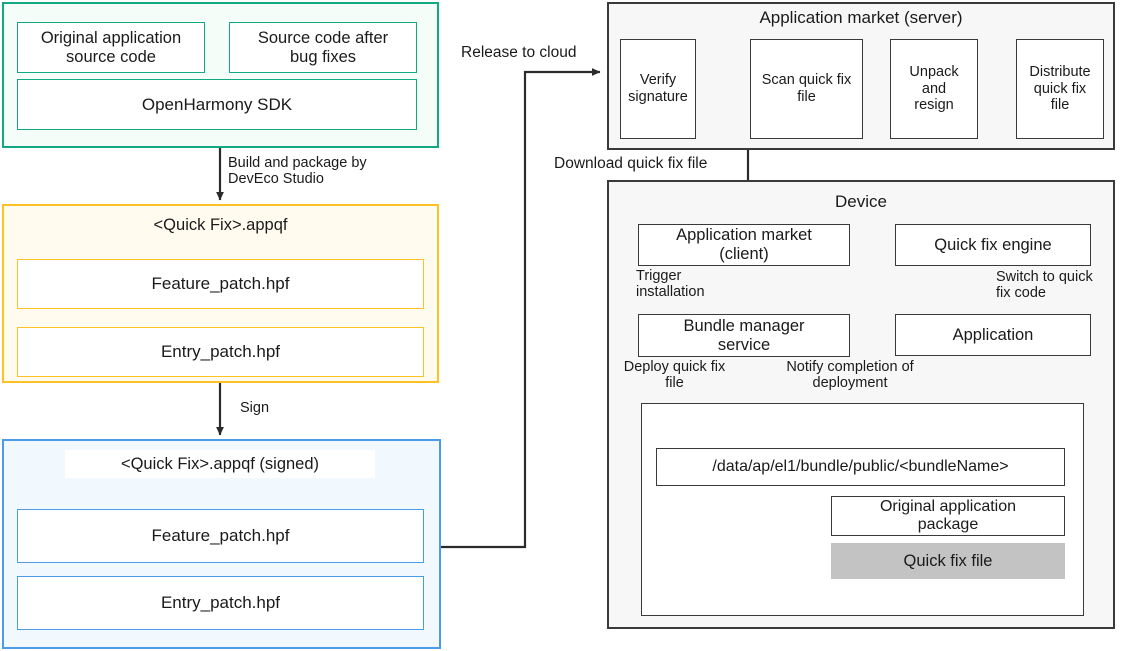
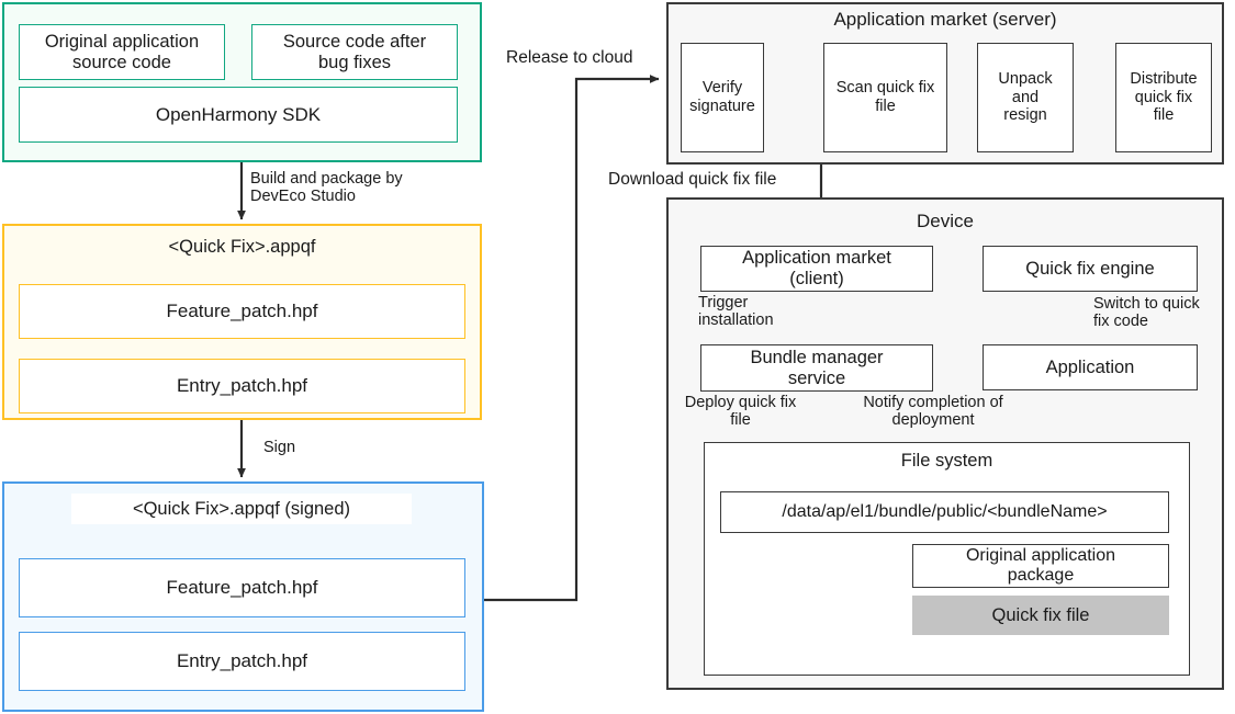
  Original application
  source code
  Source code after
  bug fixes
  OpenHarmony SDK
  Build and package by
  DevEco Studio
  <Quick Fix>.appqf
  Feature_patch.hpf
  Entry_patch.hpf
  Sign
  <Quick Fix>.appqf (signed)
  Feature_patch.hpf
  Entry_patch.hpf
  Release to cloud
  Download quick fix file
  Application market (server)
  Verify
  signature
  Scan quick fix
  file
  Unpack
  and
  resign
  Distribute
  quick fix
  file
  Device
  Application market
  (client)
  Quick fix engine
  Trigger
  installation
  Switch to quick
  fix code
  Bundle manager
  service
  Application
  Deploy quick fix
  file
  Notify completion of
  deployment
+ File system
  /data/ap/el1/bundle/public/<bundleName>
  Original application
  package
  Quick fix file
